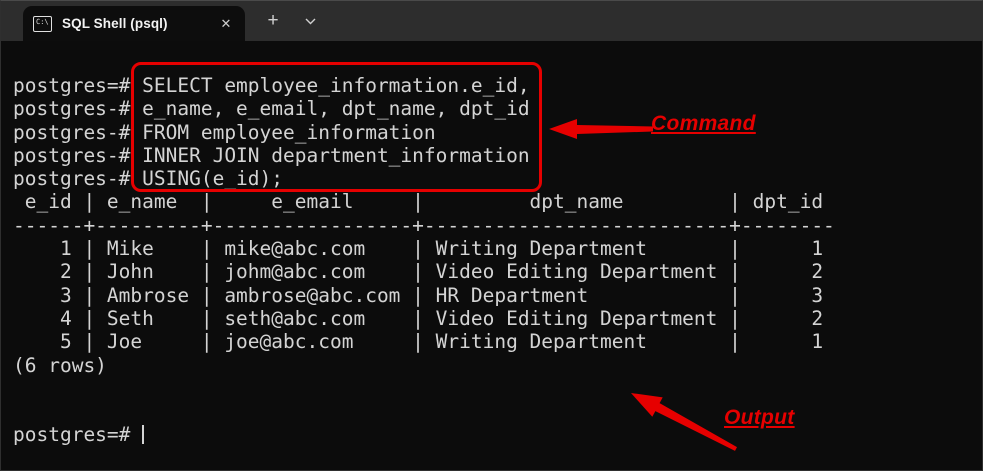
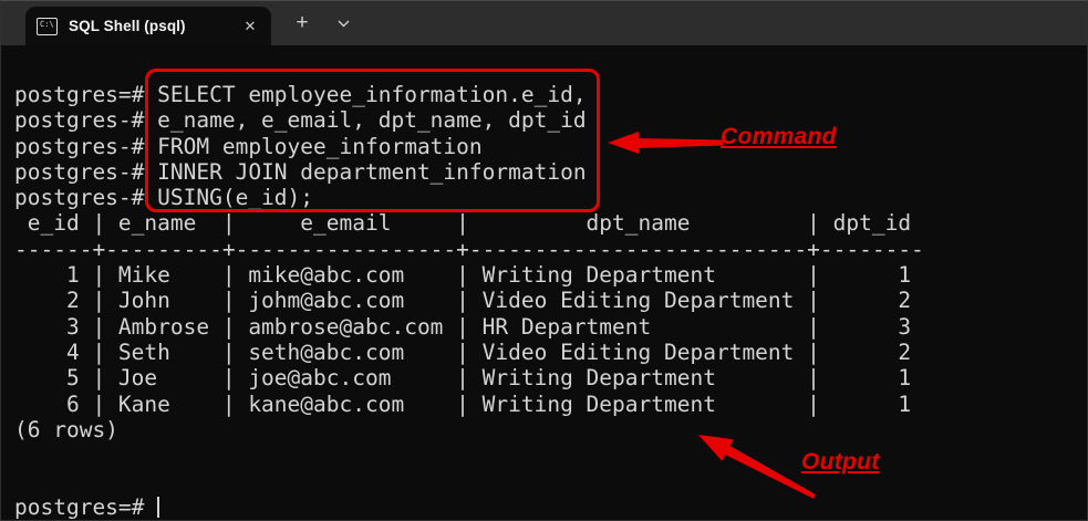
  C:\
  SQL Shell (psql)
  ✕
  +
  postgres=# SELECT employee_information.e_id,
  postgres-# e_name, e_email, dpt_name, dpt_id
  postgres-# FROM employee_information
  postgres-# INNER JOIN department_information
  postgres-# USING(e_id);
  e_id | e_name | e_email | dpt_name | dpt_id
  ------+---------+-----------------+--------------------------+--------
  1 | Mike | mike@abc.com | Writing Department | 1
  2 | John | johm@abc.com | Video Editing Department | 2
  3 | Ambrose | ambrose@abc.com | HR Department | 3
  4 | Seth | seth@abc.com | Video Editing Department | 2
  5 | Joe | joe@abc.com | Writing Department | 1
+ 6 | Kane | kane@abc.com | Writing Department | 1
  (6 rows)
  postgres=#
  Command
  Output
